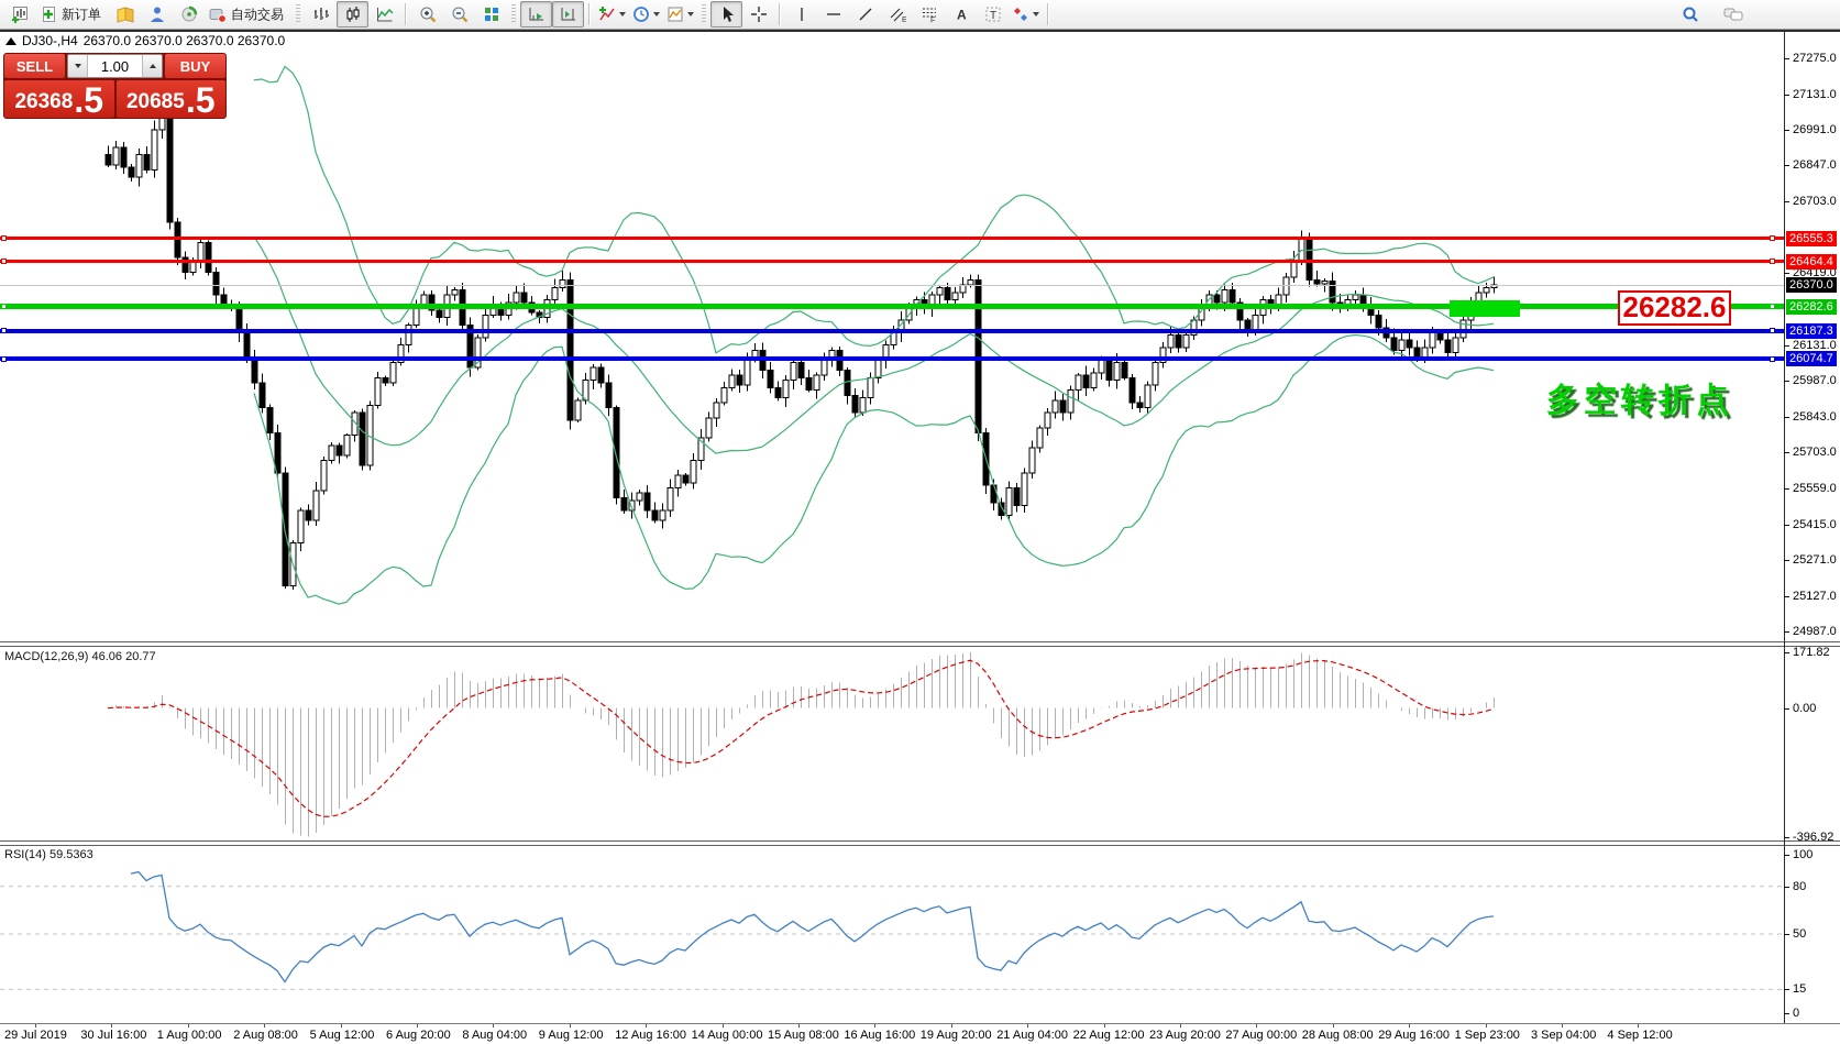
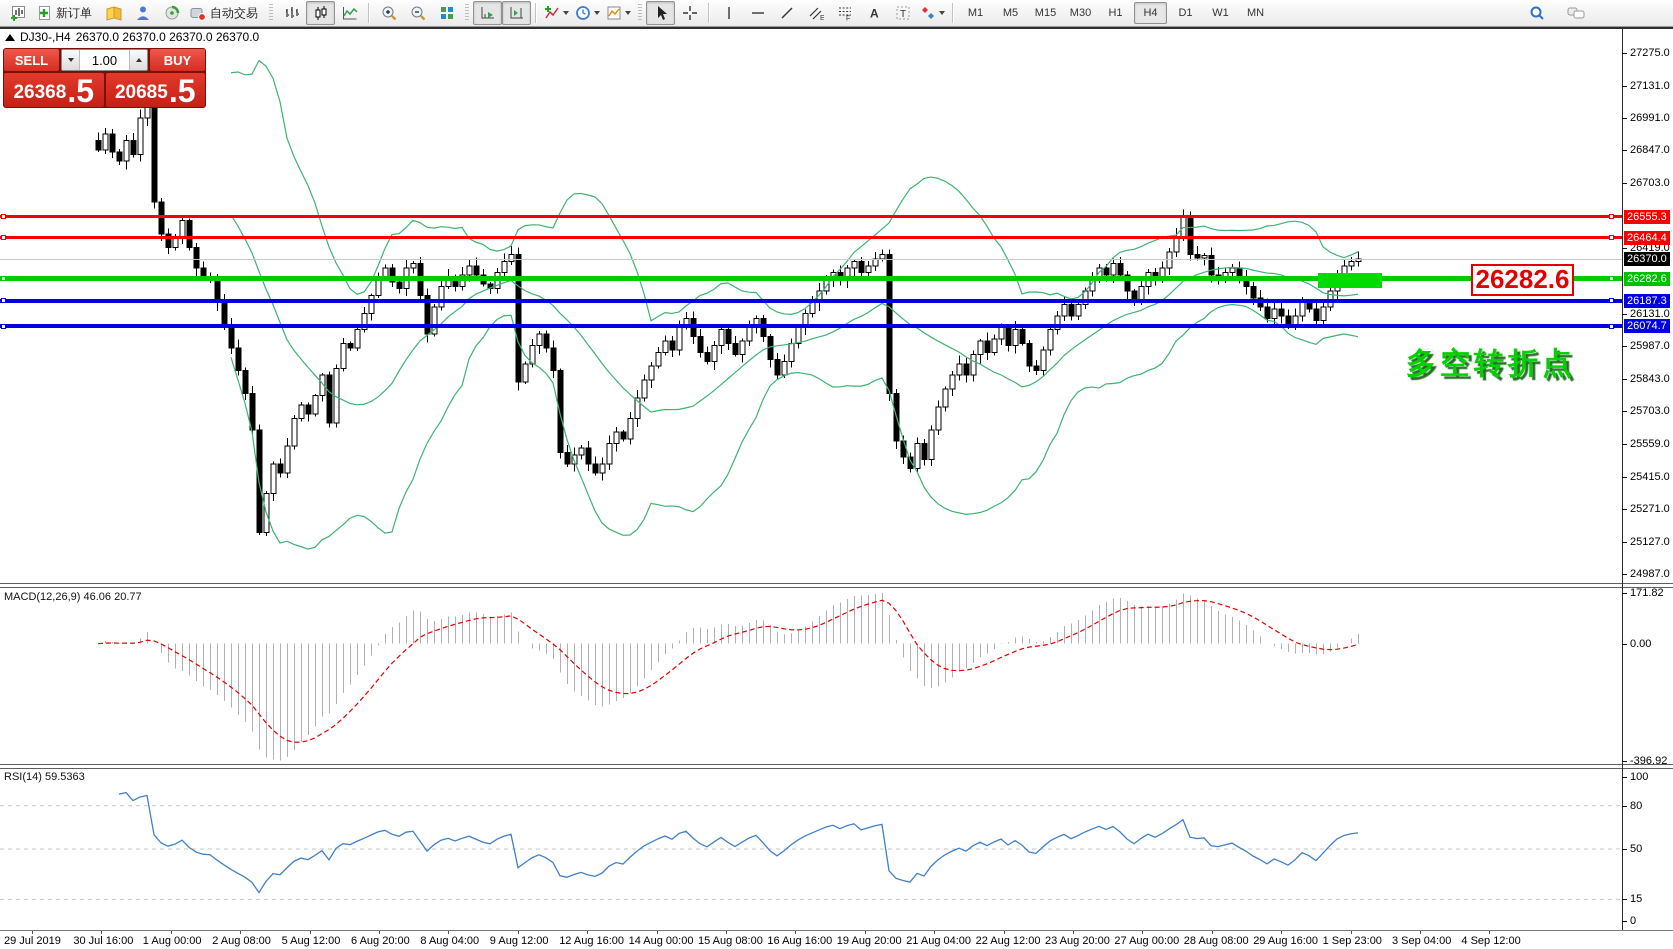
  新订单
  自动交易
  A
  T
+ M1
+ M5
+ M15
+ M30
+ H1
+ H4
+ D1
+ W1
+ MN
  27275.0
  27131.0
  26991.0
  26847.0
  26703.0
  26419.0
  26131.0
  25987.0
  25843.0
  25703.0
  25559.0
  25415.0
  25271.0
  25127.0
  24987.0
  26555.3
  26464.4
  26370.0
  26282.6
  26187.3
  26074.7
  171.82
  0.00
  -396.92
  100
  80
  50
  15
  0
  DJ30-,H4
  26370.0 26370.0 26370.0 26370.0
  SELL
  1.00
  BUY
  26368
  .5
  20685
  .5
  MACD(12,26,9) 46.06 20.77
  RSI(14) 59.5363
  26282.6
  多空转折点
  29 Jul 2019
  30 Jul 16:00
  1 Aug 00:00
  2 Aug 08:00
  5 Aug 12:00
  6 Aug 20:00
  8 Aug 04:00
  9 Aug 12:00
  12 Aug 16:00
  14 Aug 00:00
  15 Aug 08:00
  16 Aug 16:00
  19 Aug 20:00
  21 Aug 04:00
  22 Aug 12:00
  23 Aug 20:00
  27 Aug 00:00
  28 Aug 08:00
  29 Aug 16:00
  1 Sep 23:00
  3 Sep 04:00
  4 Sep 12:00
